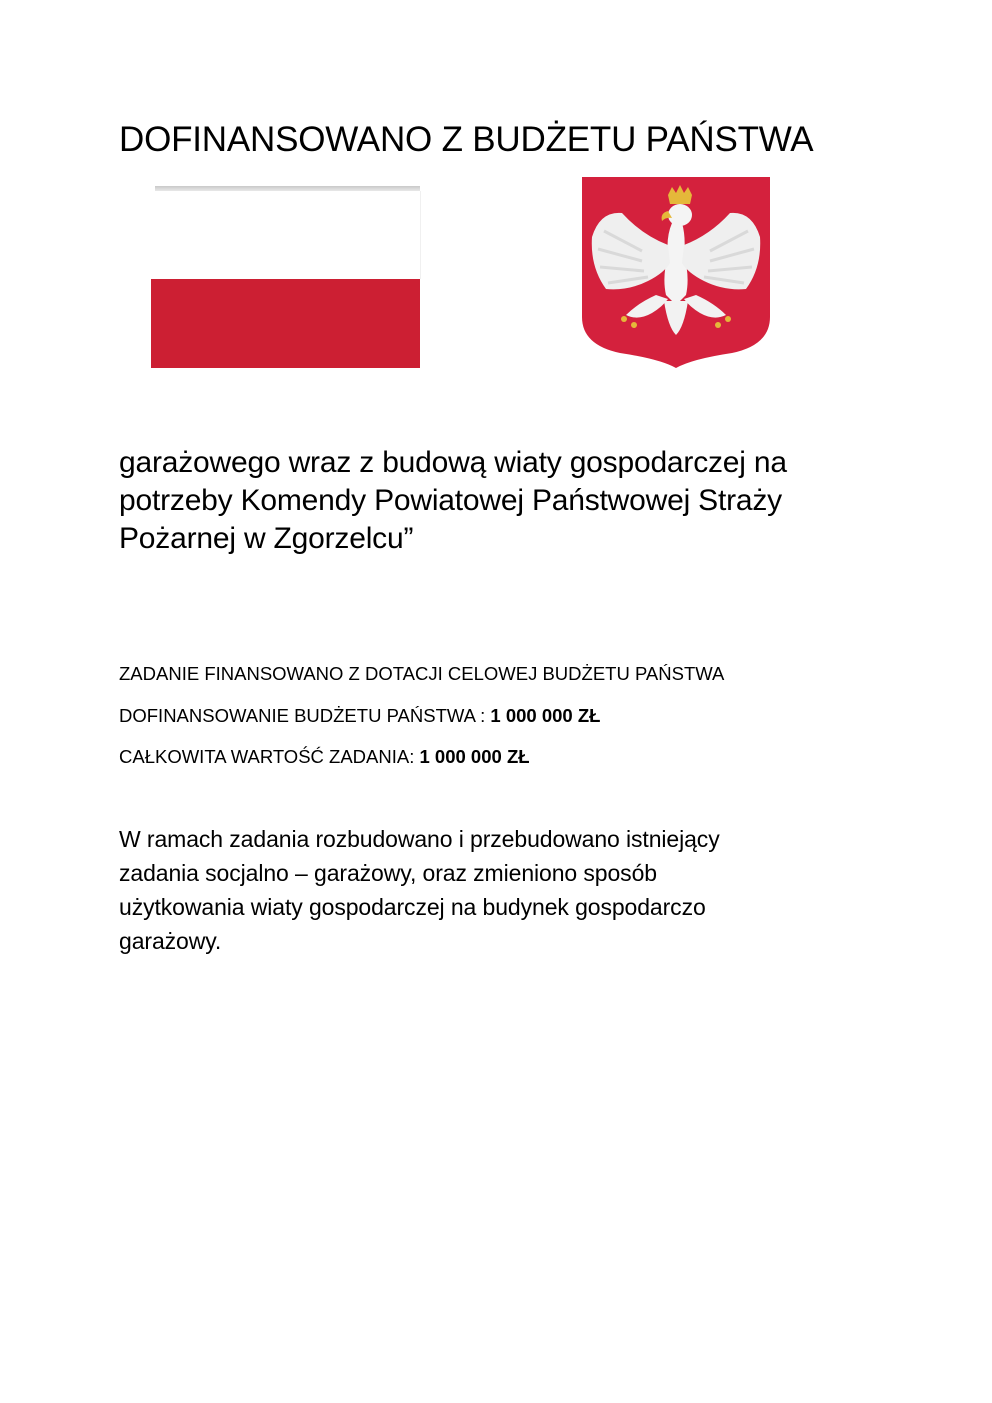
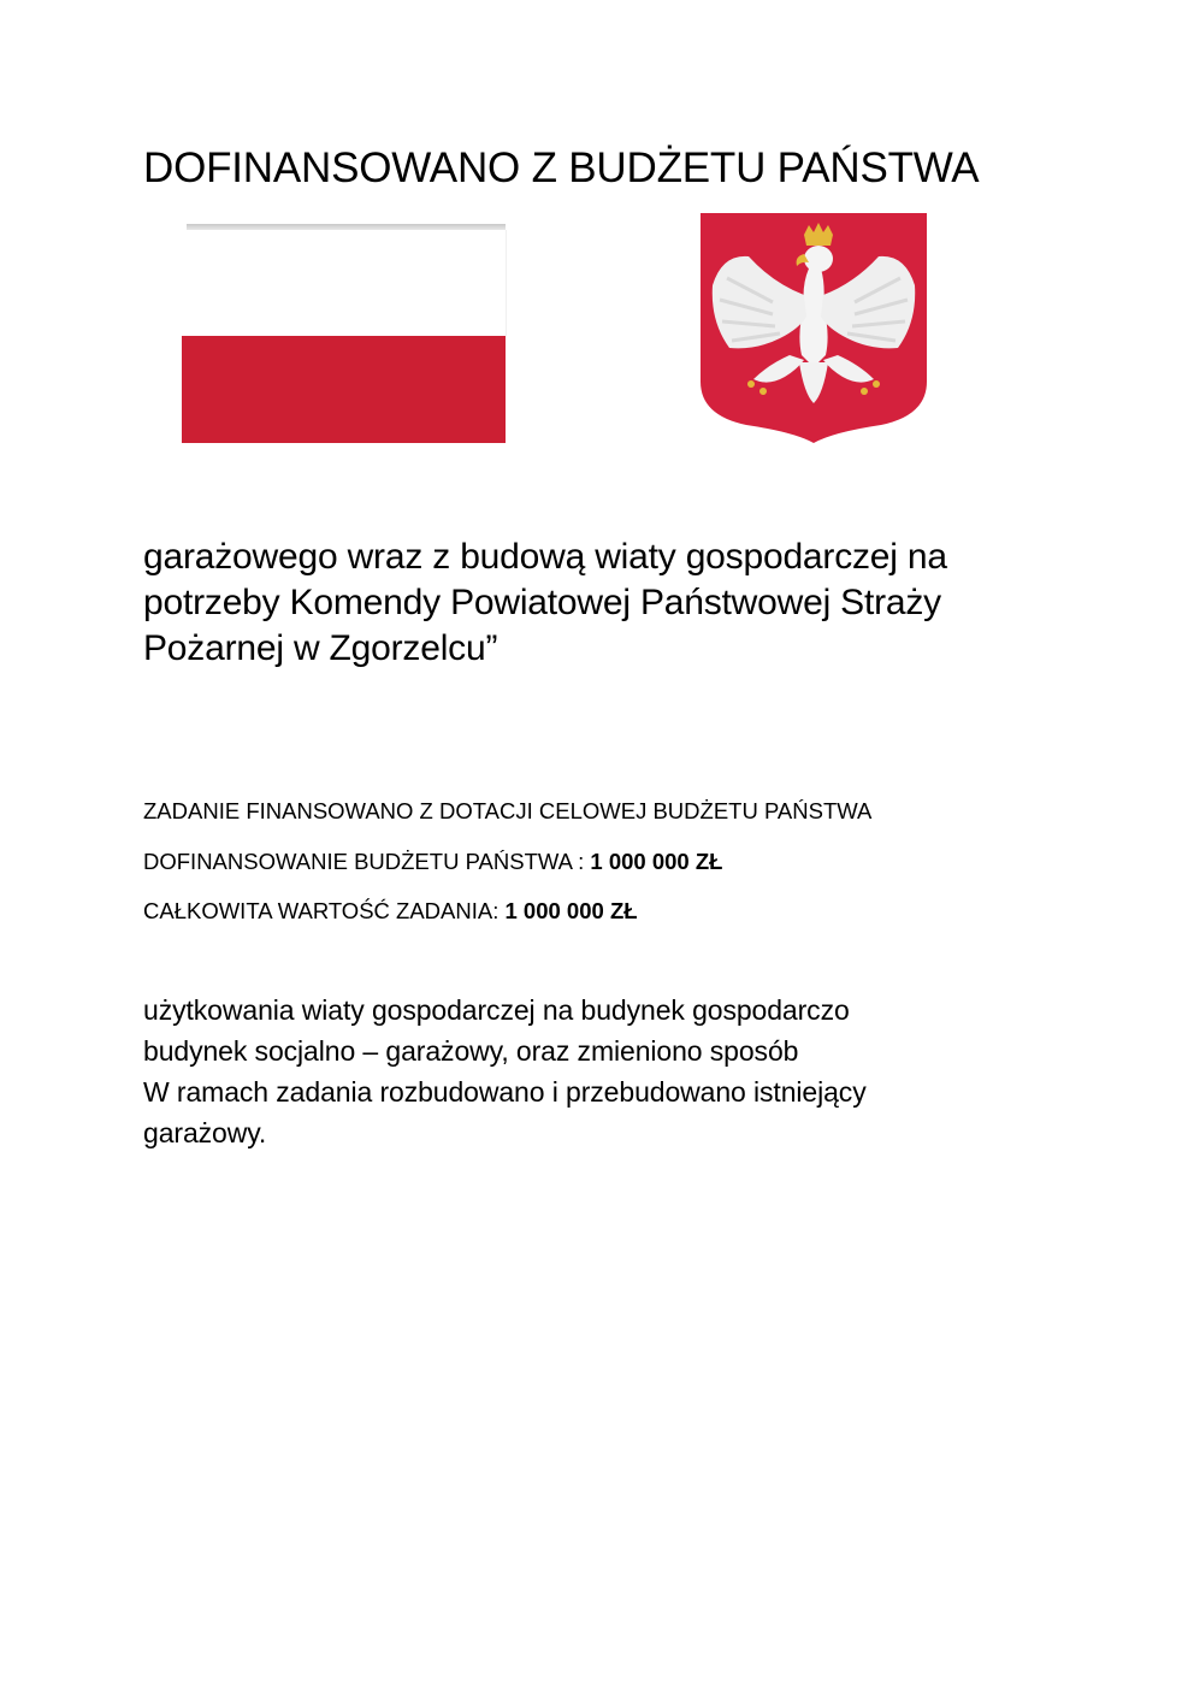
  DOFINANSOWANO Z BUDŻETU PAŃSTWA
  garażowego wraz z budową wiaty gospodarczej na
  potrzeby Komendy Powiatowej Państwowej Straży
  Pożarnej w Zgorzelcu”
  ZADANIE FINANSOWANO Z DOTACJI CELOWEJ BUDŻETU PAŃSTWA
  DOFINANSOWANIE BUDŻETU PAŃSTWA : 1 000 000 ZŁ
  CAŁKOWITA WARTOŚĆ ZADANIA: 1 000 000 ZŁ
- W ramach zadania rozbudowano i przebudowano istniejący
+ użytkowania wiaty gospodarczej na budynek gospodarczo
- zadania socjalno – garażowy, oraz zmieniono sposób
+ budynek socjalno – garażowy, oraz zmieniono sposób
- użytkowania wiaty gospodarczej na budynek gospodarczo
+ W ramach zadania rozbudowano i przebudowano istniejący
  garażowy.
